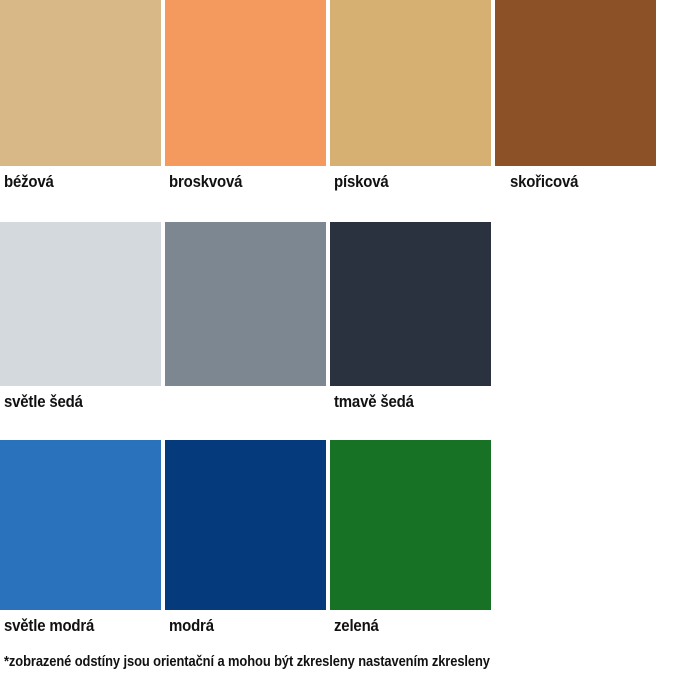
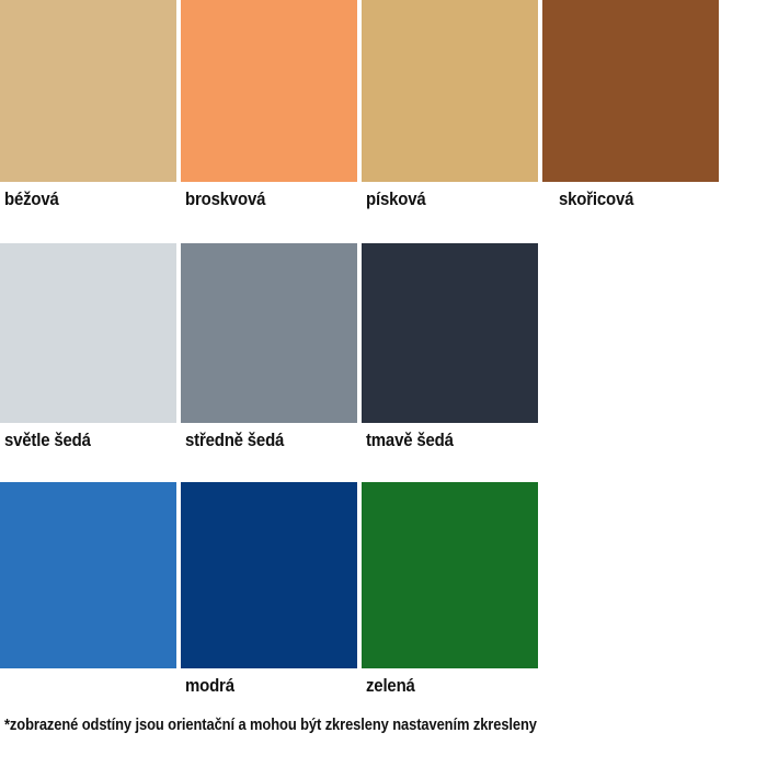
  béžová
  broskvová
  písková
  skořicová
  světle šedá
+ středně šedá
  tmavě šedá
- světle modrá
  modrá
  zelená
  *zobrazené odstíny jsou orientační a mohou být zkresleny nastavením zkresleny
